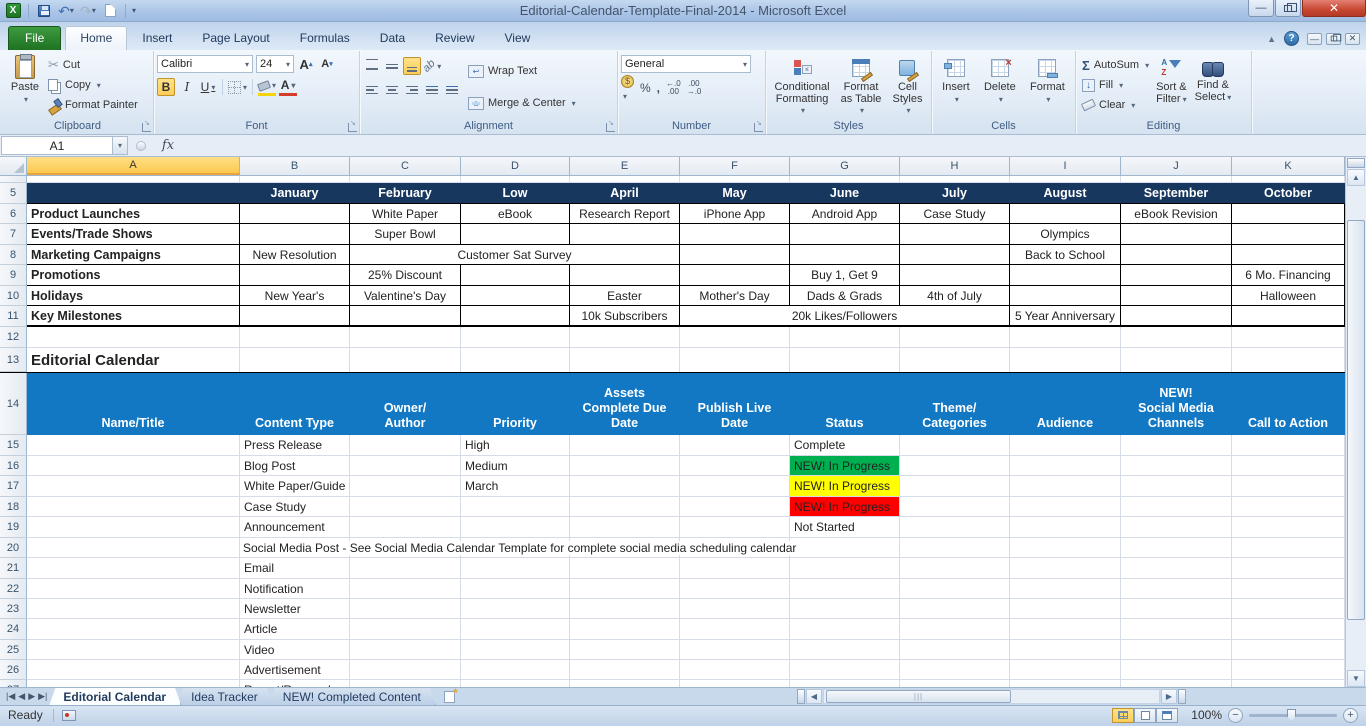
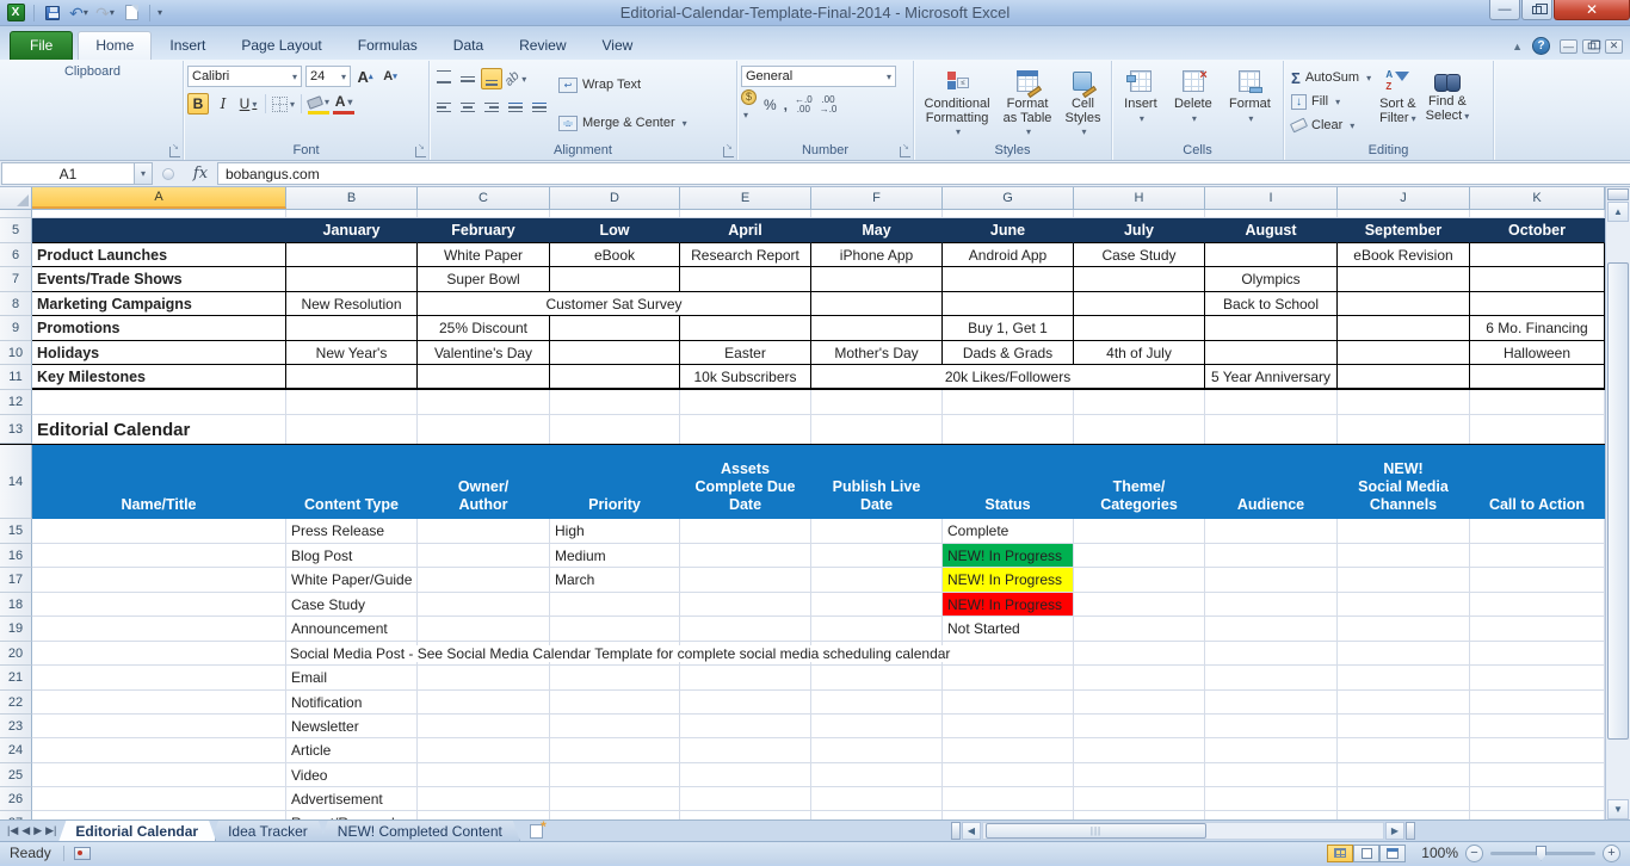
  X
  ↶
  ▾
  ↷
  ▾
  ▾
  Editorial-Calendar-Template-Final-2014 - Microsoft Excel
  —
  ✕
  File
  Home
  Insert
  Page Layout
  Formulas
  Data
  Review
  View
  ▲
  ?
  —
  ✕
- Paste
- ✂
- Cut
- Copy
- Format Painter
  Clipboard
  Calibri
  24
  A
  A
  B
  I
  U
  A
  Font
  ↩
  Wrap Text
  a
  Merge & Center
  Alignment
  General
  $
  %
  ,
  ←.0
  .00
  .00
  →.0
  Number
  Conditional
  Formatting
  Format
  as Table
  Cell
  Styles
  Styles
  Insert
  ×
  Delete
  Format
  Cells
  Σ
  AutoSum
  ↓
  Fill
  Clear
  A
  Z
  Sort &
  Filter
  Find &
  Select
  Editing
  A1
  ▾
  fx
+ bobangus.com
  A
  B
  C
  D
  E
  F
  G
  H
  I
  J
  K
  5
  January
  February
  Low
  April
  May
  June
  July
  August
  September
  October
  6
  Product Launches
  White Paper
  eBook
  Research Report
  iPhone App
  Android App
  Case Study
  eBook Revision
  7
  Events/Trade Shows
  Super Bowl
  Olympics
  8
  Marketing Campaigns
  New Resolution
  Customer Sat Survey
  Back to School
  9
  Promotions
  25% Discount
- Buy 1, Get 9
+ Buy 1, Get 1
  6 Mo. Financing
  10
  Holidays
  New Year's
  Valentine's Day
  Easter
  Mother's Day
  Dads & Grads
  4th of July
  Halloween
  11
  Key Milestones
  10k Subscribers
  20k Likes/Followers
  5 Year Anniversary
  12
  13
  Editorial Calendar
  14
  Name/Title
  Content Type
  Owner/
  Author
  Priority
  Assets
  Complete Due
  Date
  Publish Live
  Date
  Status
  Theme/
  Categories
  Audience
  NEW!
  Social Media
  Channels
  Call to Action
  15
  Press Release
  High
  Complete
  16
  Blog Post
  Medium
  NEW! In Progress
  17
  White Paper/Guide
  March
  NEW! In Progress
  18
  Case Study
  NEW! In Progress
  19
  Announcement
  Not Started
  20
  Social Media Post - See Social Media Calendar Template for complete social media scheduling calendar
  21
  Email
  22
  Notification
  23
  Newsletter
  24
  Article
  25
  Video
  26
  Advertisement
  ▲
  ▼
  |◀
  ◀
  ▶
  ▶|
  Editorial Calendar
  Idea Tracker
  NEW! Completed Content
  ◀
  |||
  ▶
  Ready
  100%
  −
  +
